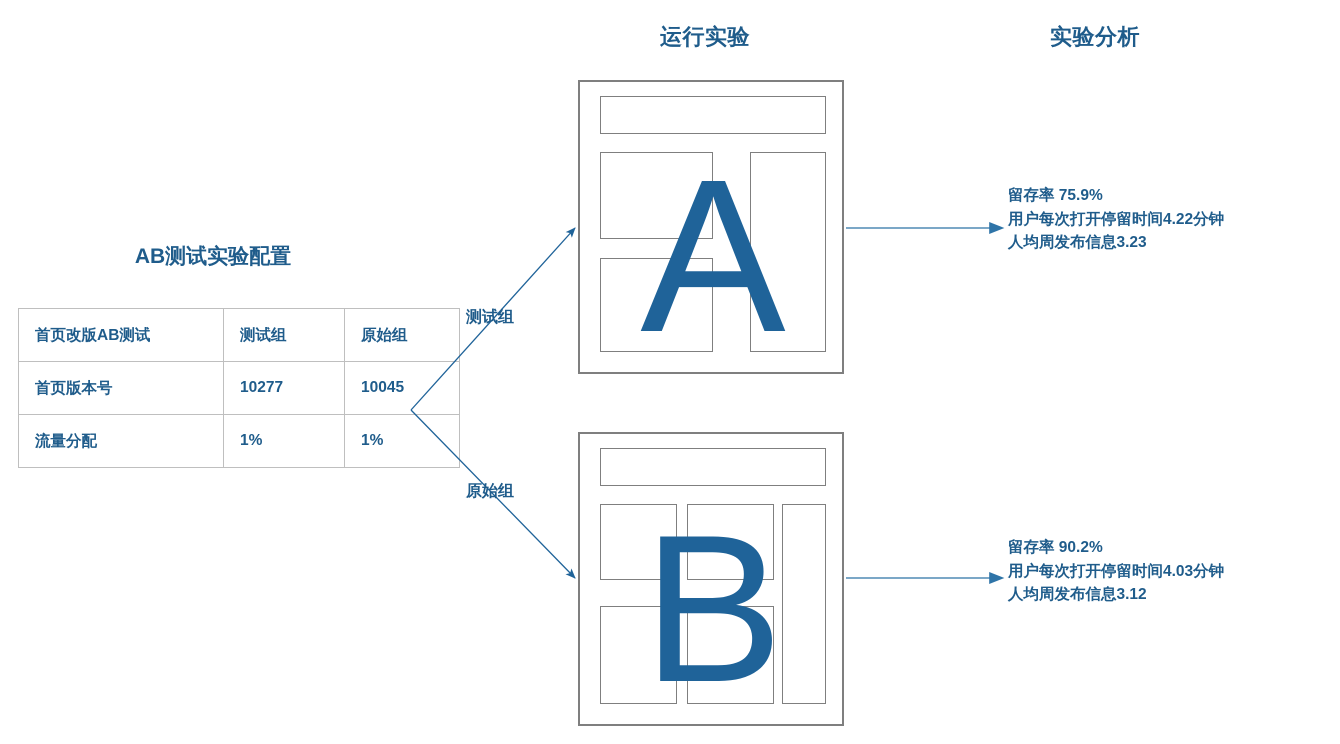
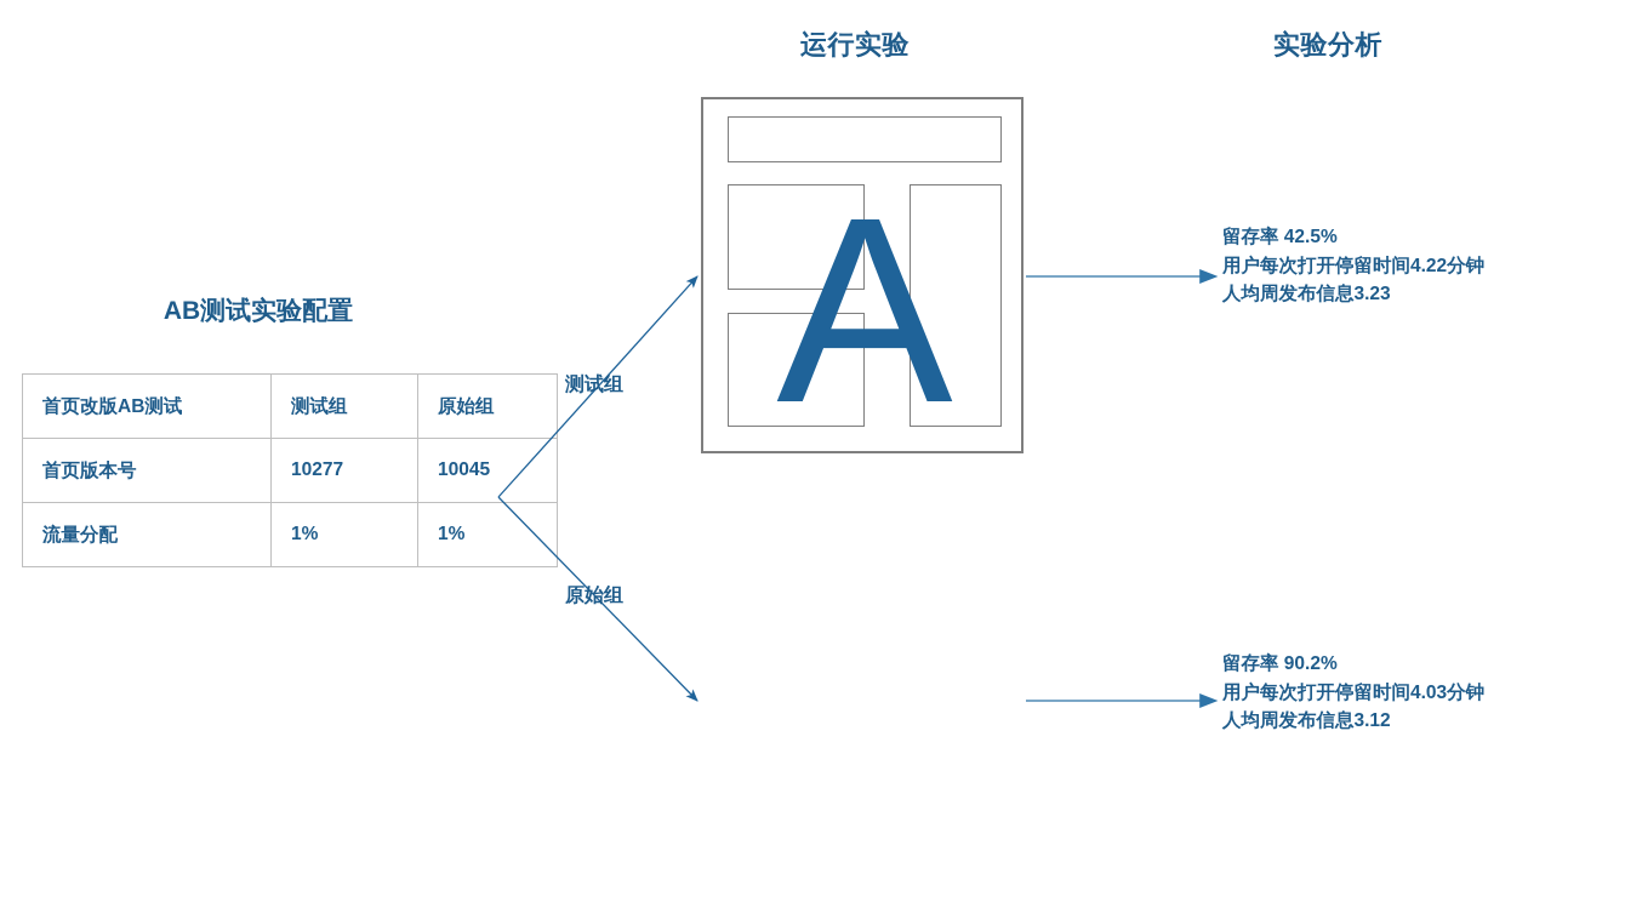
  运行实验
  实验分析
  AB测试实验配置
  首页改版AB测试	测试组	原始组
  首页版本号	10277	10045
  流量分配	1%	1%
  测试组
  原始组
  A
- B
- 留存率 75.9%
+ 留存率 42.5%
  用户每次打开停留时间4.22分钟
  人均周发布信息3.23
  留存率 90.2%
  用户每次打开停留时间4.03分钟
  人均周发布信息3.12
